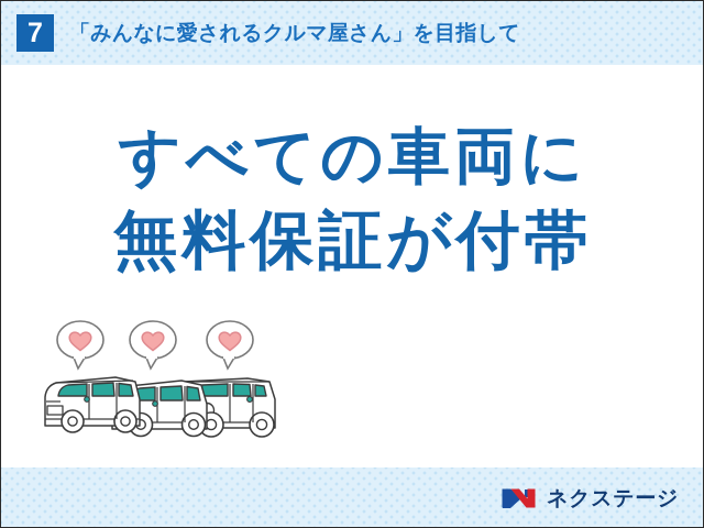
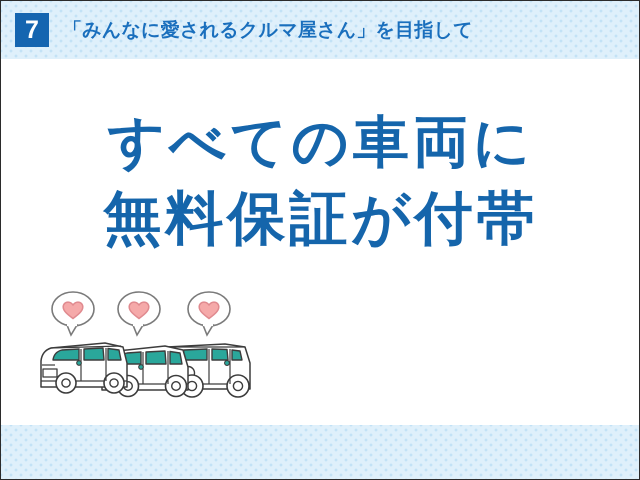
  7
  「みんなに愛されるクルマ屋さん」を目指して
  すべての車両に
  無料保証が付帯
- ネクステージ
